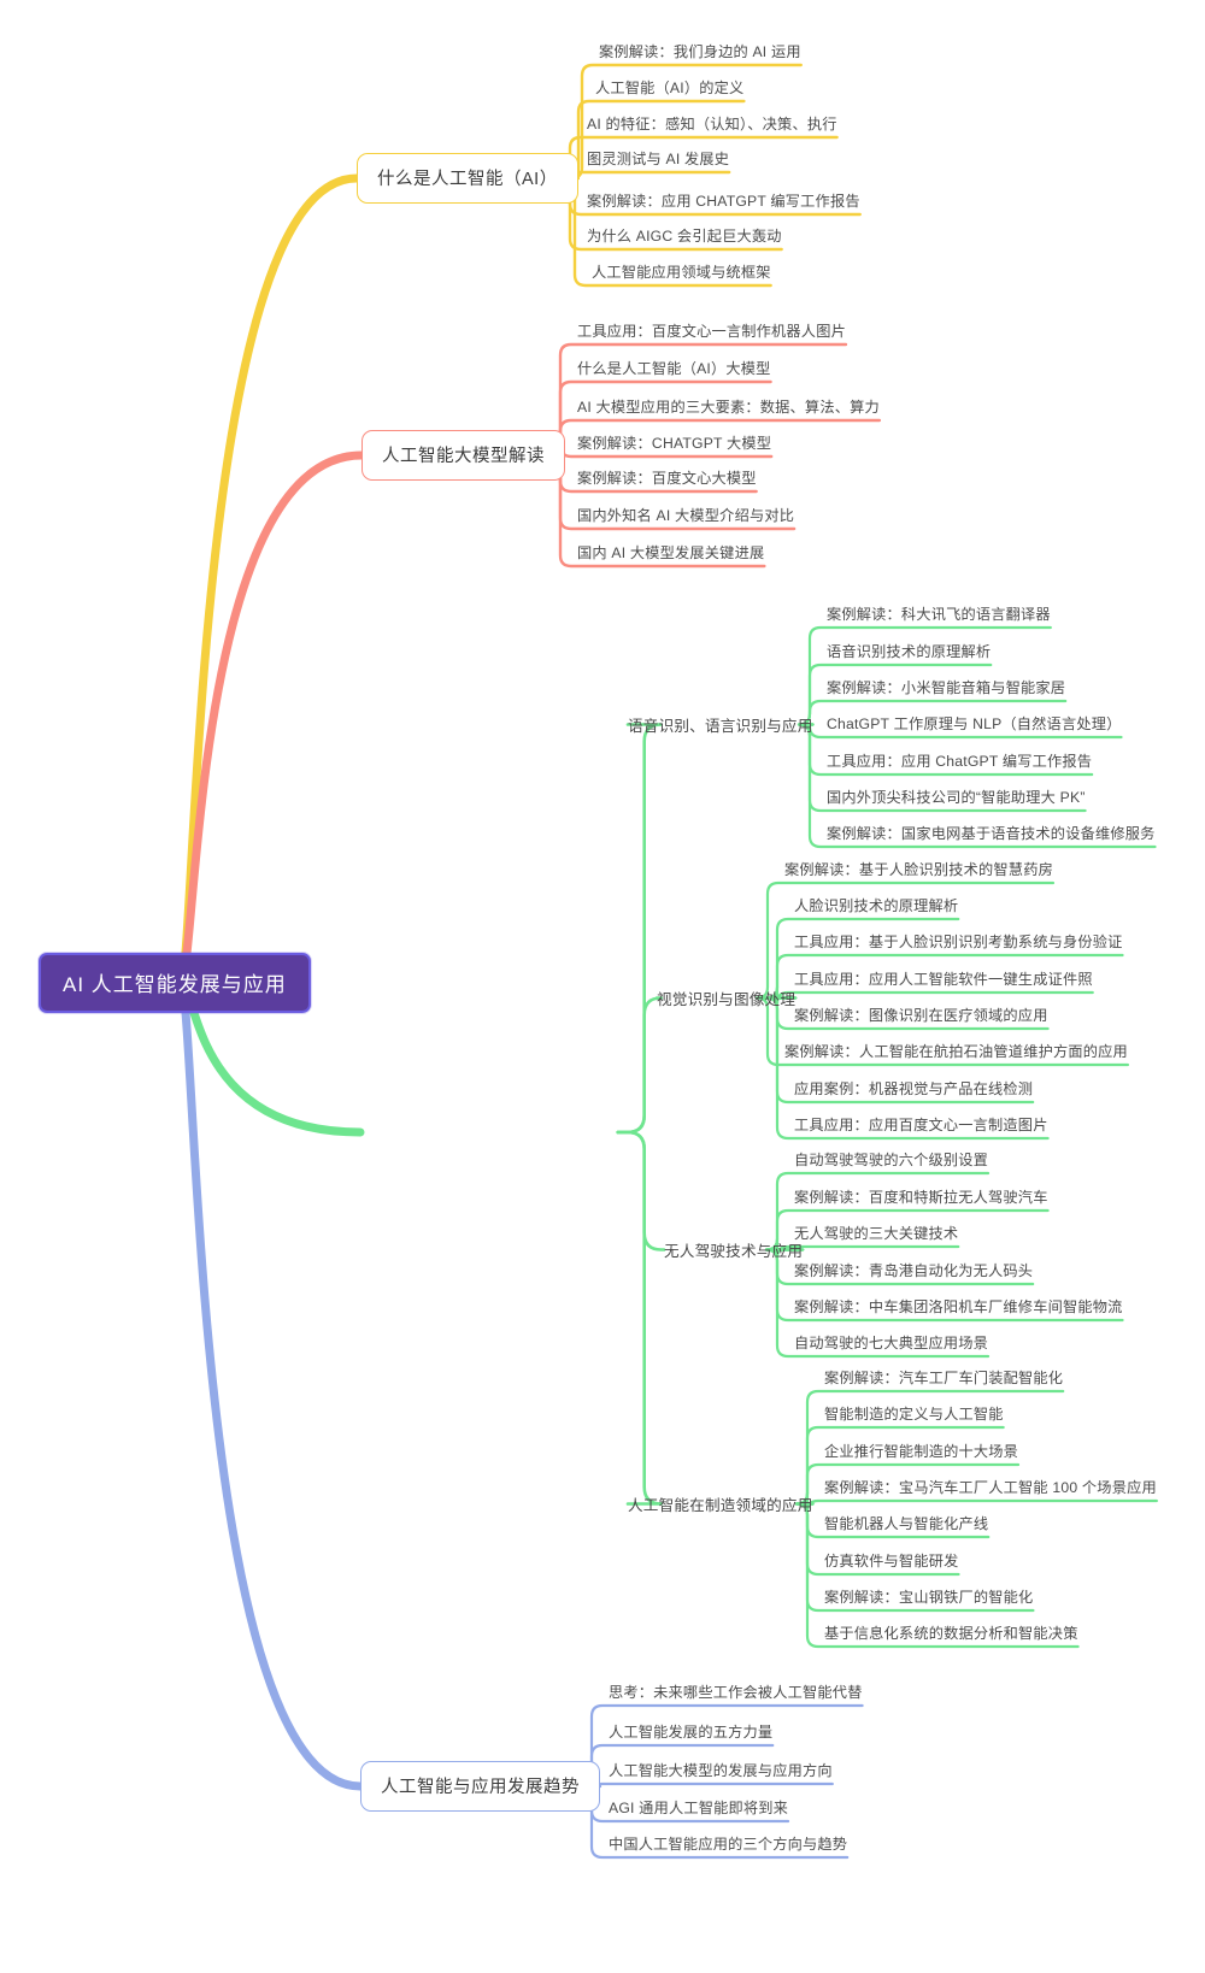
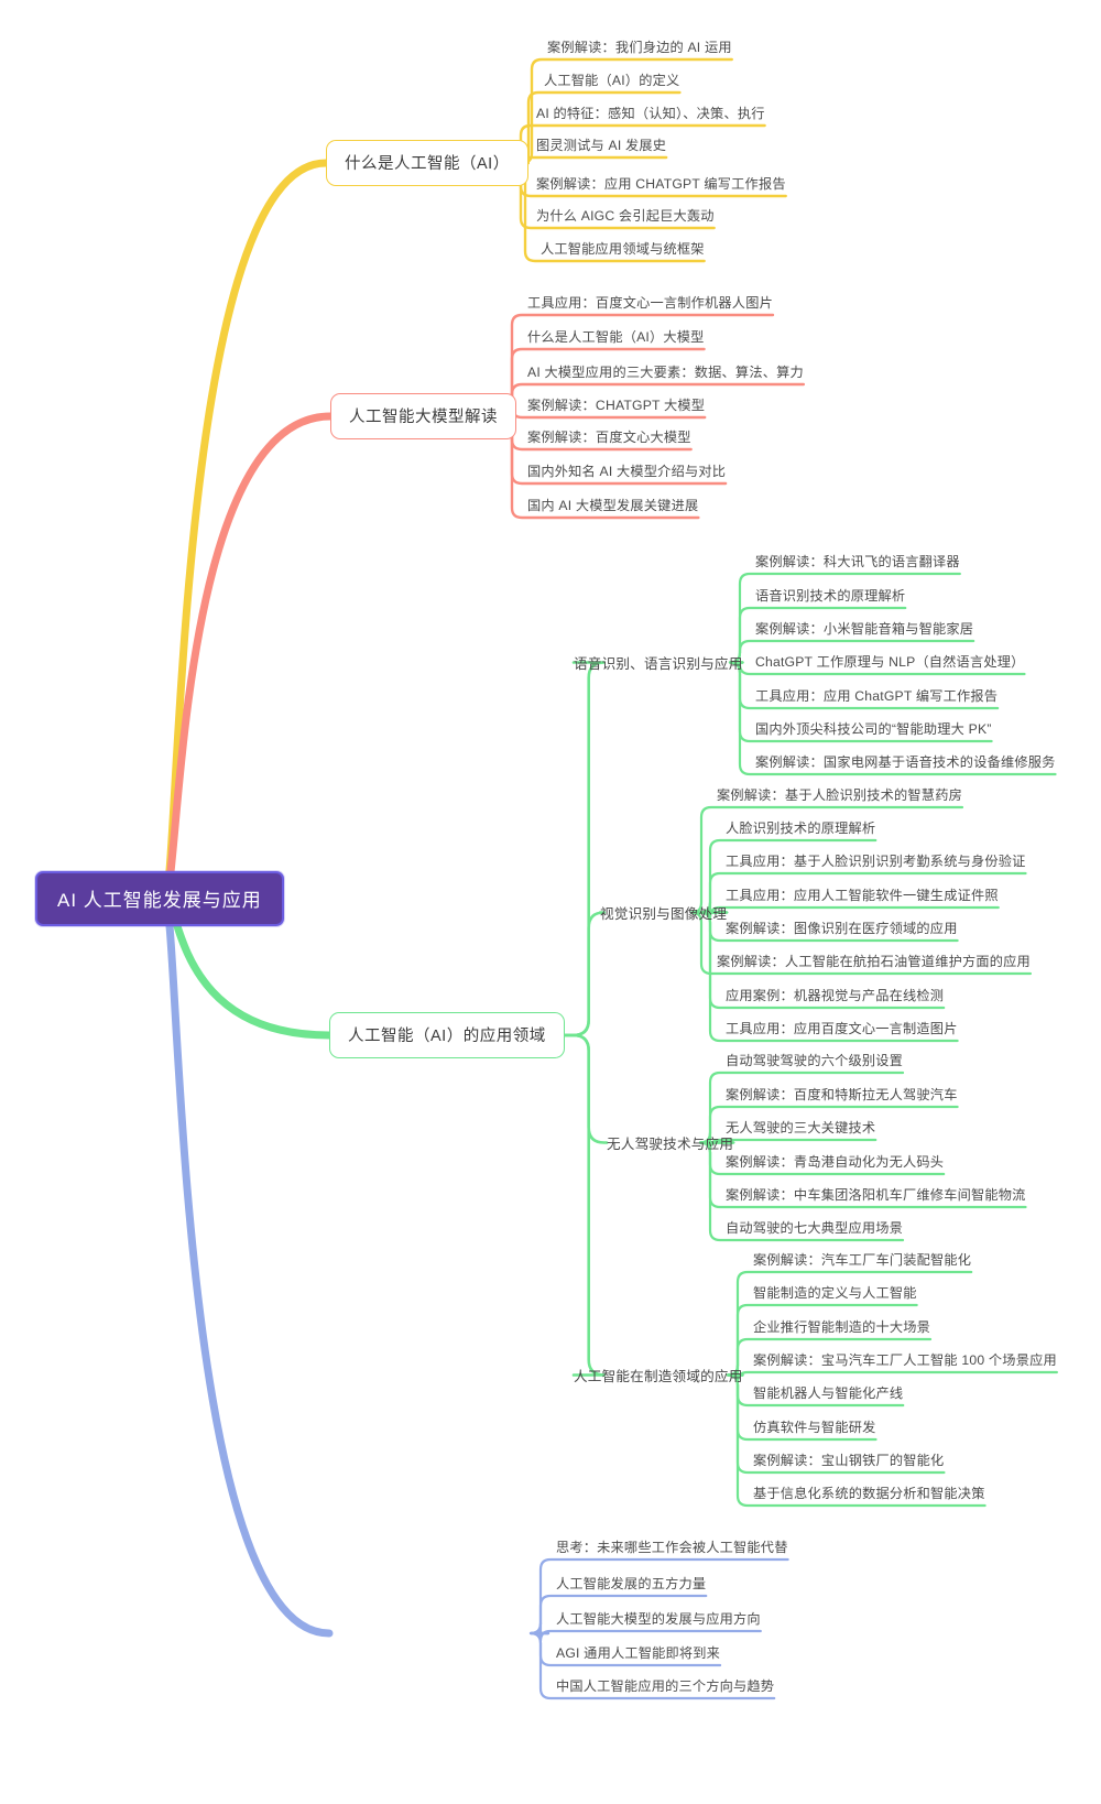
  AI 人工智能发展与应用
  什么是人工智能（AI）
  案例解读：我们身边的 AI 运用
  人工智能（AI）的定义
  AI 的特征：感知（认知）、决策、执行
  图灵测试与 AI 发展史
  案例解读：应用 CHATGPT 编写工作报告
  为什么 AIGC 会引起巨大轰动
  人工智能应用领域与统框架
  人工智能大模型解读
  工具应用：百度文心一言制作机器人图片
  什么是人工智能（AI）大模型
  AI 大模型应用的三大要素：数据、算法、算力
  案例解读：CHATGPT 大模型
  案例解读：百度文心大模型
  国内外知名 AI 大模型介绍与对比
  国内 AI 大模型发展关键进展
+ 人工智能（AI）的应用领域
  语音识别、语言识别与应用
  案例解读：科大讯飞的语言翻译器
  语音识别技术的原理解析
  案例解读：小米智能音箱与智能家居
  ChatGPT 工作原理与 NLP（自然语言处理）
  工具应用：应用 ChatGPT 编写工作报告
  国内外顶尖科技公司的“智能助理大 PK”
  案例解读：国家电网基于语音技术的设备维修服务
  视觉识别与图像处理
  案例解读：基于人脸识别技术的智慧药房
  人脸识别技术的原理解析
  工具应用：基于人脸识别识别考勤系统与身份验证
  工具应用：应用人工智能软件一键生成证件照
  案例解读：图像识别在医疗领域的应用
  案例解读：人工智能在航拍石油管道维护方面的应用
  应用案例：机器视觉与产品在线检测
  工具应用：应用百度文心一言制造图片
  无人驾驶技术与应用
  自动驾驶驾驶的六个级别设置
  案例解读：百度和特斯拉无人驾驶汽车
  无人驾驶的三大关键技术
  案例解读：青岛港自动化为无人码头
  案例解读：中车集团洛阳机车厂维修车间智能物流
  自动驾驶的七大典型应用场景
  人工智能在制造领域的应用
  案例解读：汽车工厂车门装配智能化
  智能制造的定义与人工智能
  企业推行智能制造的十大场景
  案例解读：宝马汽车工厂人工智能 100 个场景应用
  智能机器人与智能化产线
  仿真软件与智能研发
  案例解读：宝山钢铁厂的智能化
  基于信息化系统的数据分析和智能决策
- 人工智能与应用发展趋势
  思考：未来哪些工作会被人工智能代替
  人工智能发展的五方力量
  人工智能大模型的发展与应用方向
  AGI 通用人工智能即将到来
  中国人工智能应用的三个方向与趋势
